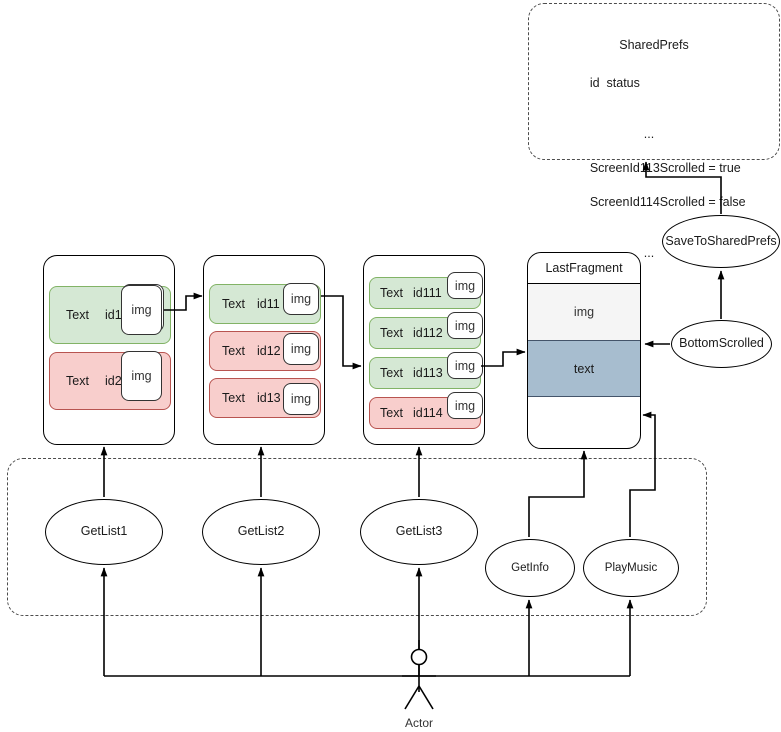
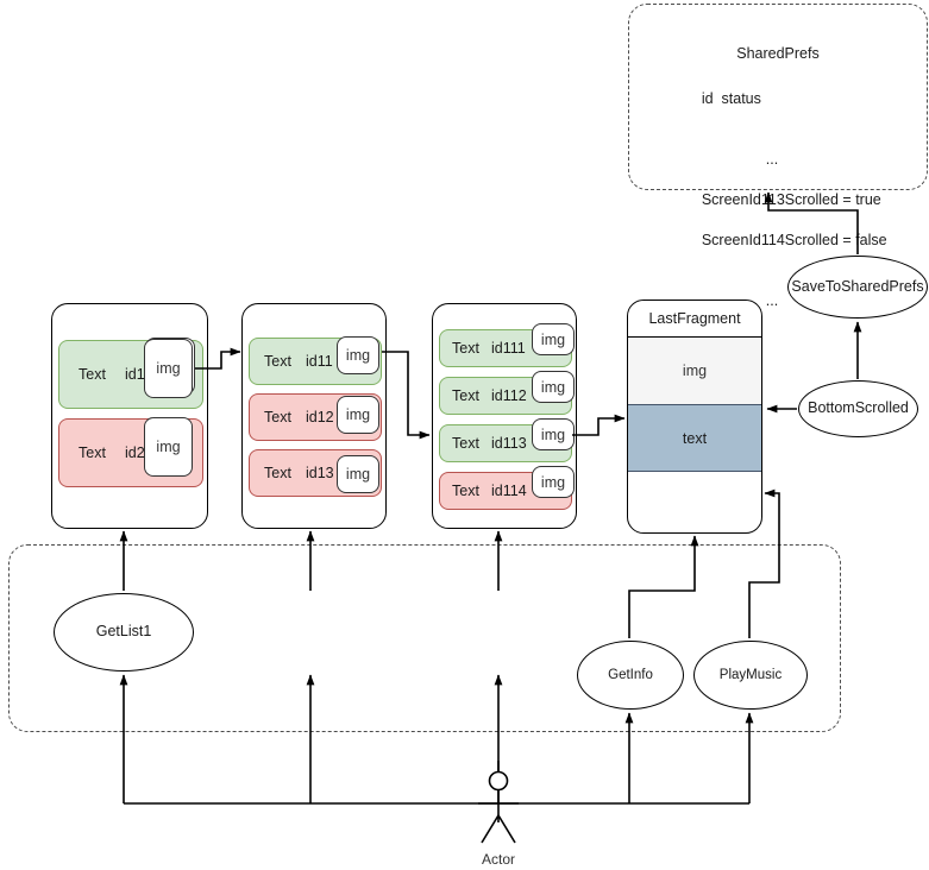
  SharedPrefs
  id status
  ...
  ScreenId113Scrolled = true
  ScreenId114Scrolled =alse
  ...
  Text
  id1
  Text
  id2
  img
  img
  Text
  id11
  Text
  id12
  Text
  id13
  img
  img
  img
  Text
  id111
  Text
  id112
  Text
  id113
  Text
  id114
  img
  img
  img
  img
  LastFragment
  img
  text
  SaveToSharedPrefs
  BottomScrolled
  GetList1
- GetList2
- GetList3
  GetInfo
  PlayMusic
  Actor
